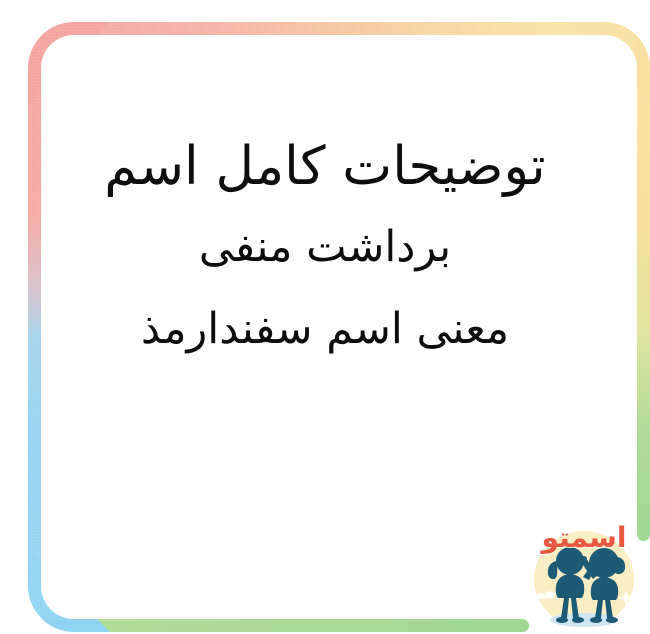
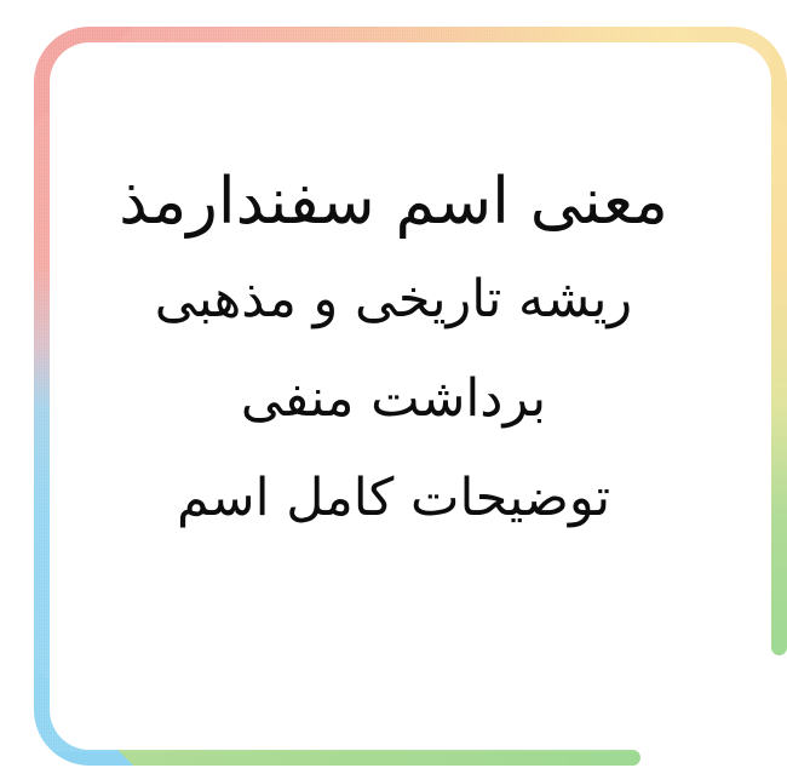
- توضیحات کامل اسم
+ معنی اسم سفندارمذ
+ ریشه تاریخی و مذهبی
  برداشت منفی
- معنی اسم سفندارمذ
+ توضیحات کامل اسم
- اسمتو
